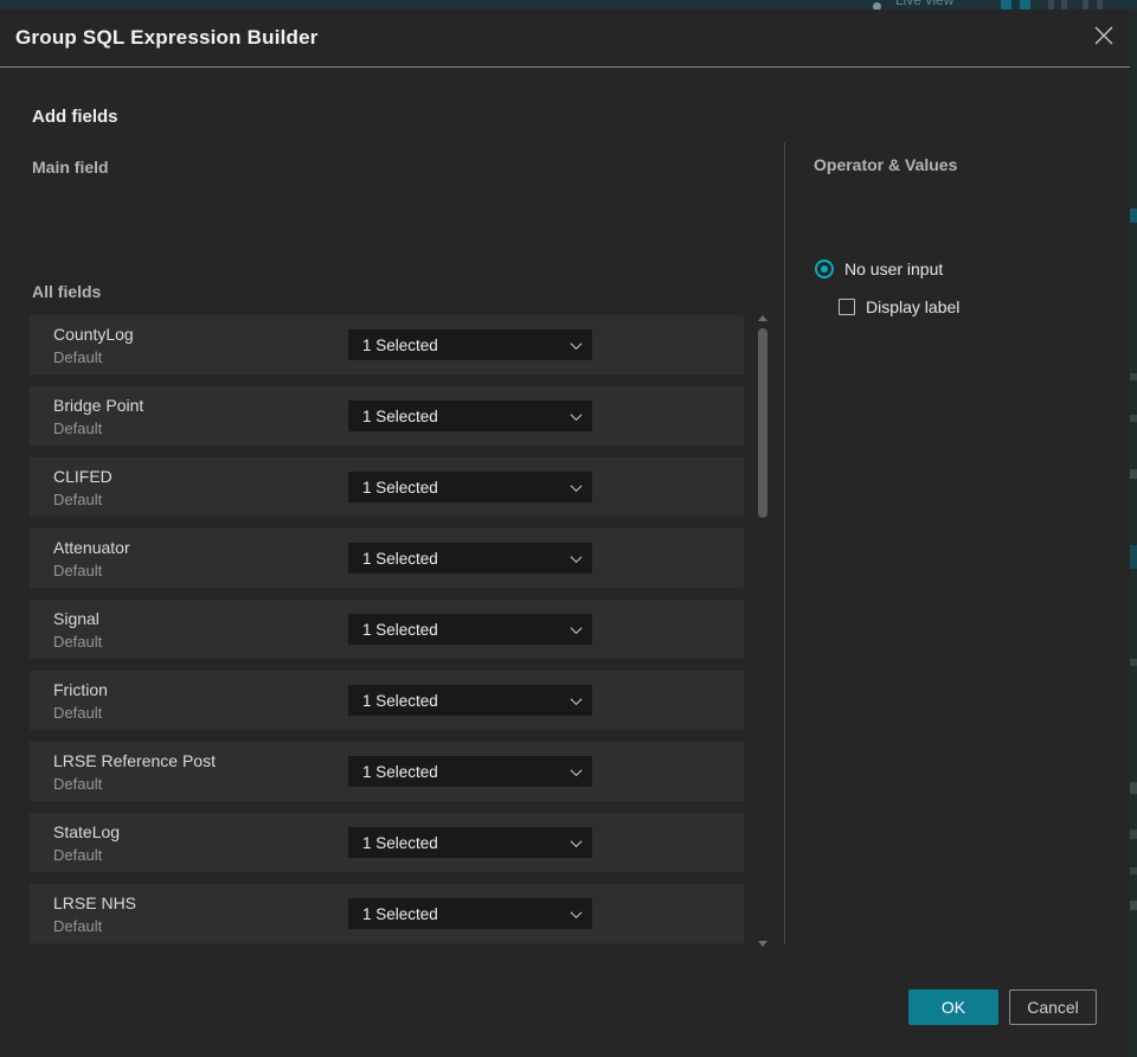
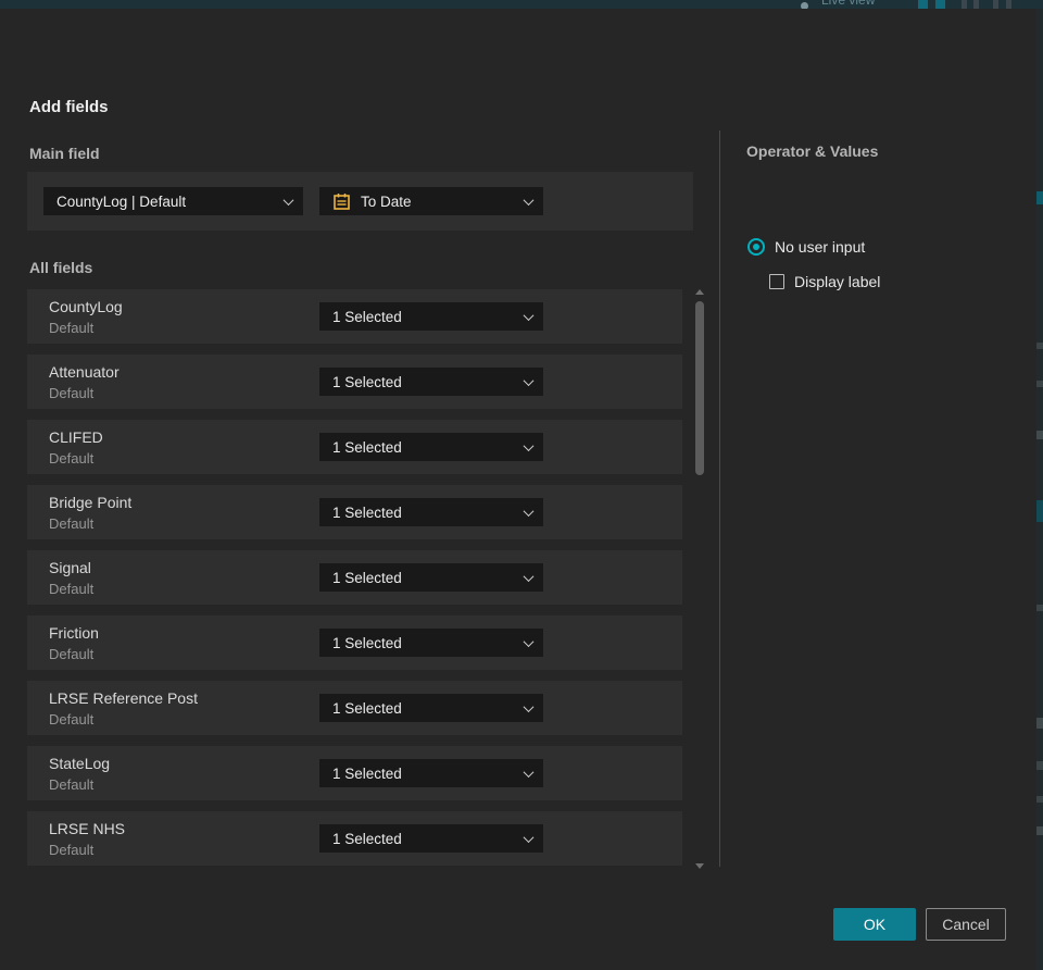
  Live view
- Group SQL Expression Builder
  Add fields
  Main field
+ CountyLog | Default
+ To Date
  All fields
  CountyLog
  Default
  1 Selected
- Bridge Point
+ Attenuator
  Default
  1 Selected
  CLIFED
  Default
  1 Selected
- Attenuator
+ Bridge Point
  Default
  1 Selected
  Signal
  Default
  1 Selected
  Friction
  Default
  1 Selected
  LRSE Reference Post
  Default
  1 Selected
  StateLog
  Default
  1 Selected
  LRSE NHS
  Default
  1 Selected
  Operator & Values
  No user input
  Display label
  OK
  Cancel
